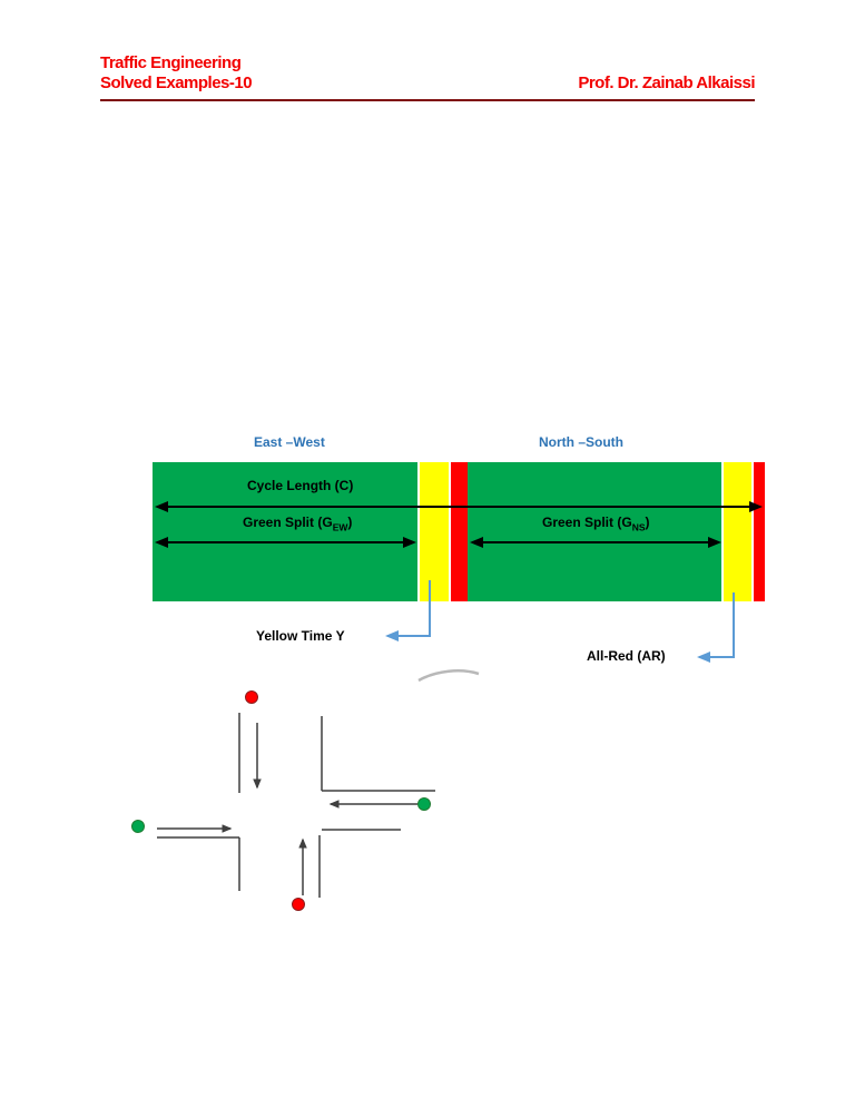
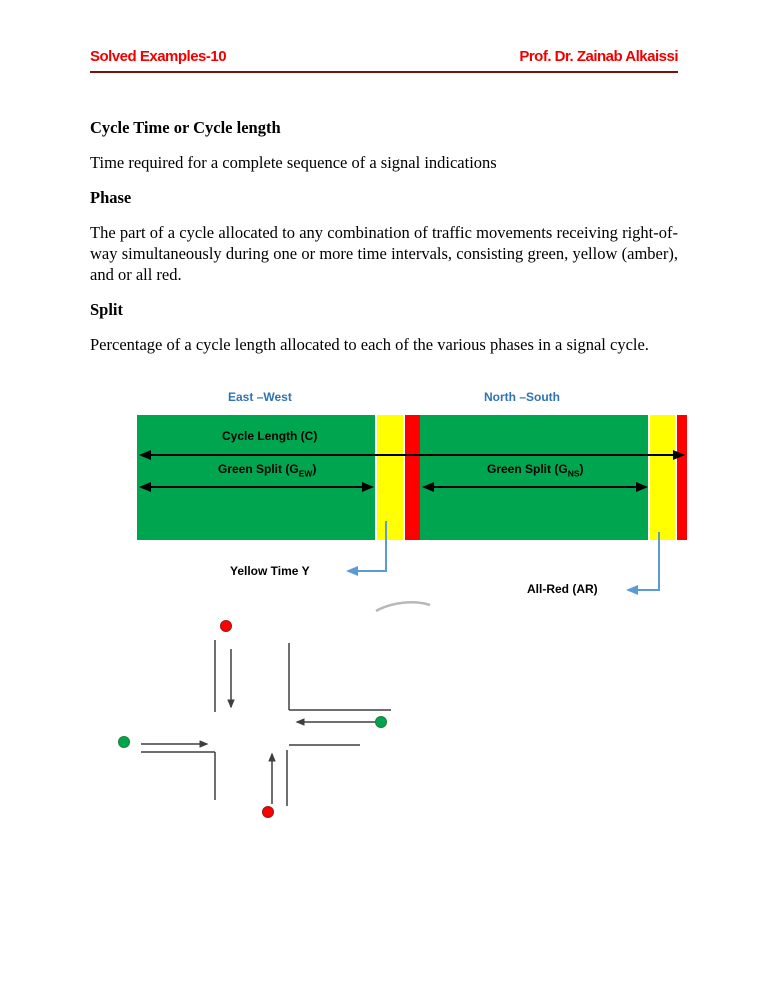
- Traffic Engineering
  Solved Examples-10
  Prof. Dr. Zainab Alkaissi
+ Cycle Time or Cycle length
+ Time required for a complete sequence of a signal indications
+ Phase
+ The part of a cycle allocated to any combination of traffic movements receiving right-of-way simultaneously during one or more time intervals, consisting green, yellow (amber), and or all red.
+ Split
+ Percentage of a cycle length allocated to each of the various phases in a signal cycle.
  East –West
  North –South
  Cycle Length (C)
  Green Split (GEW)
  Green Split (GNS)
  Yellow Time Y
  All-Red (AR)
